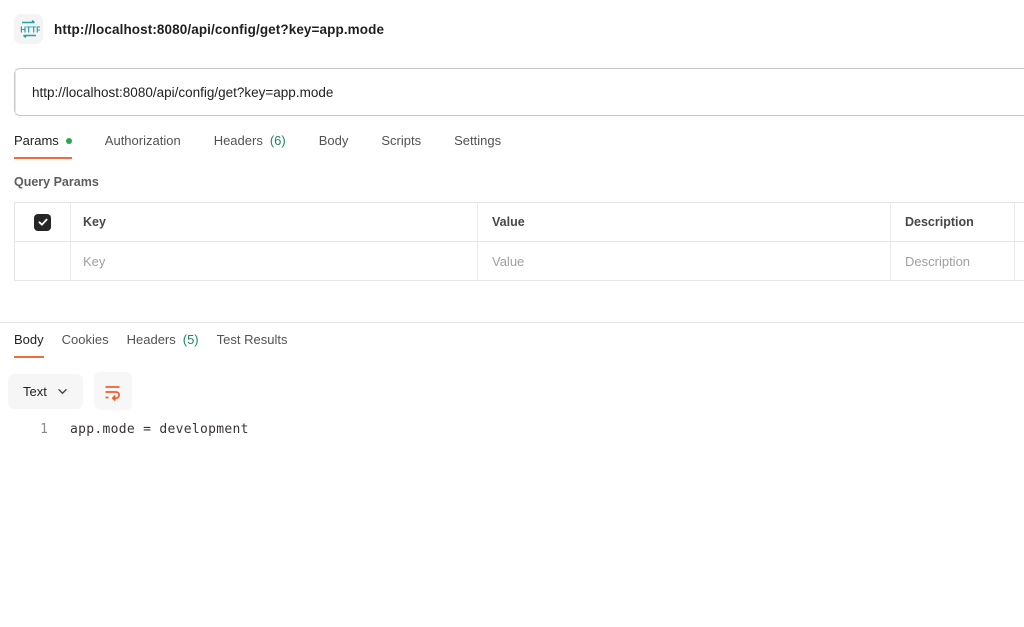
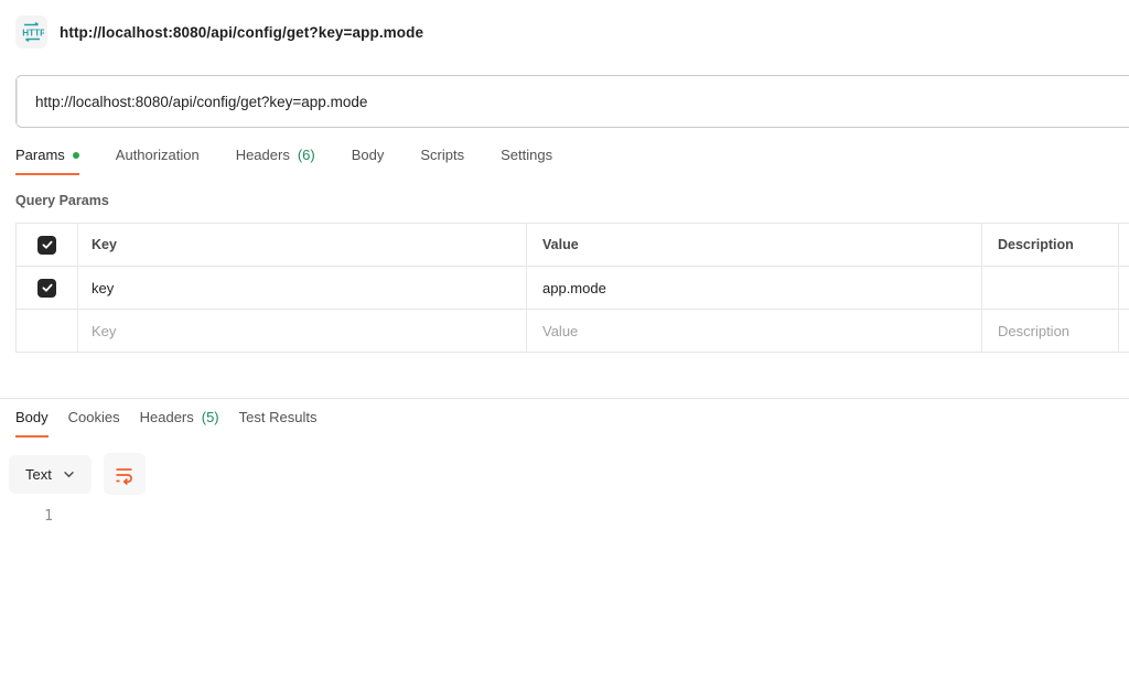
  HTTP
  http://localhost:8080/api/config/get?key=app.mode
  http://localhost:8080/api/config/get?key=app.mode
  Params
  Authorization
  Headers
  (6)
  Body
  Scripts
  Settings
  Query Params
  Key
  Value
  Description
+ key
+ app.mode
  Key
  Value
  Description
  Body
  Cookies
  Headers
  (5)
  Test Results
  Text
  1
- app.mode = development
